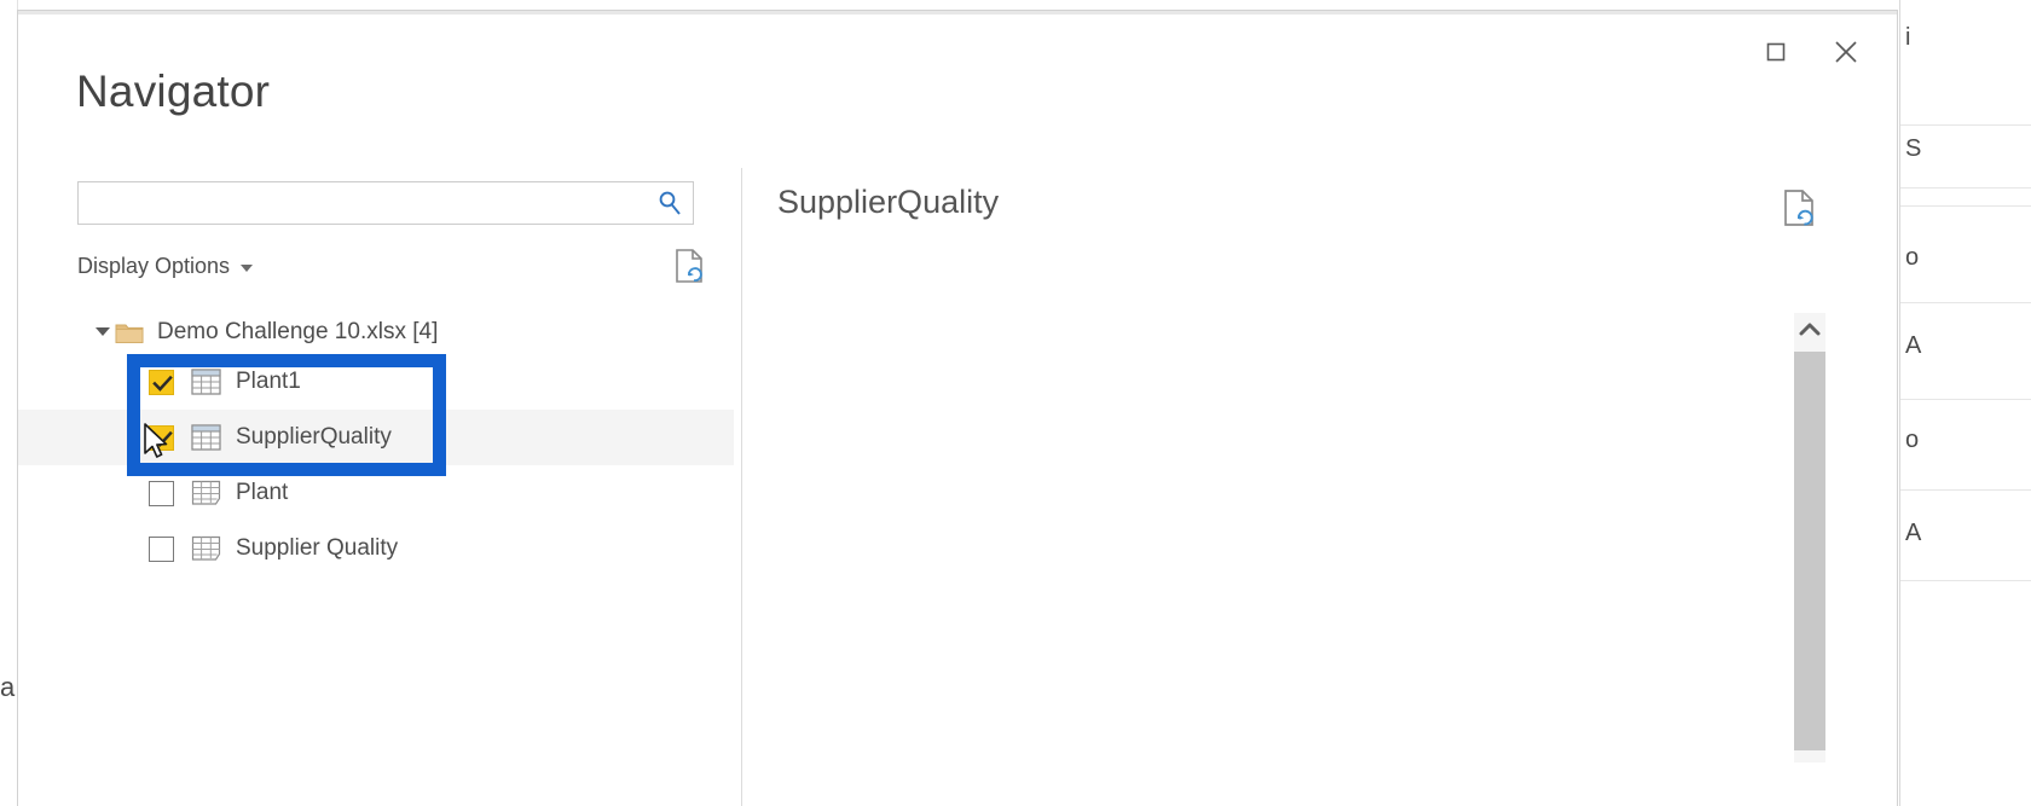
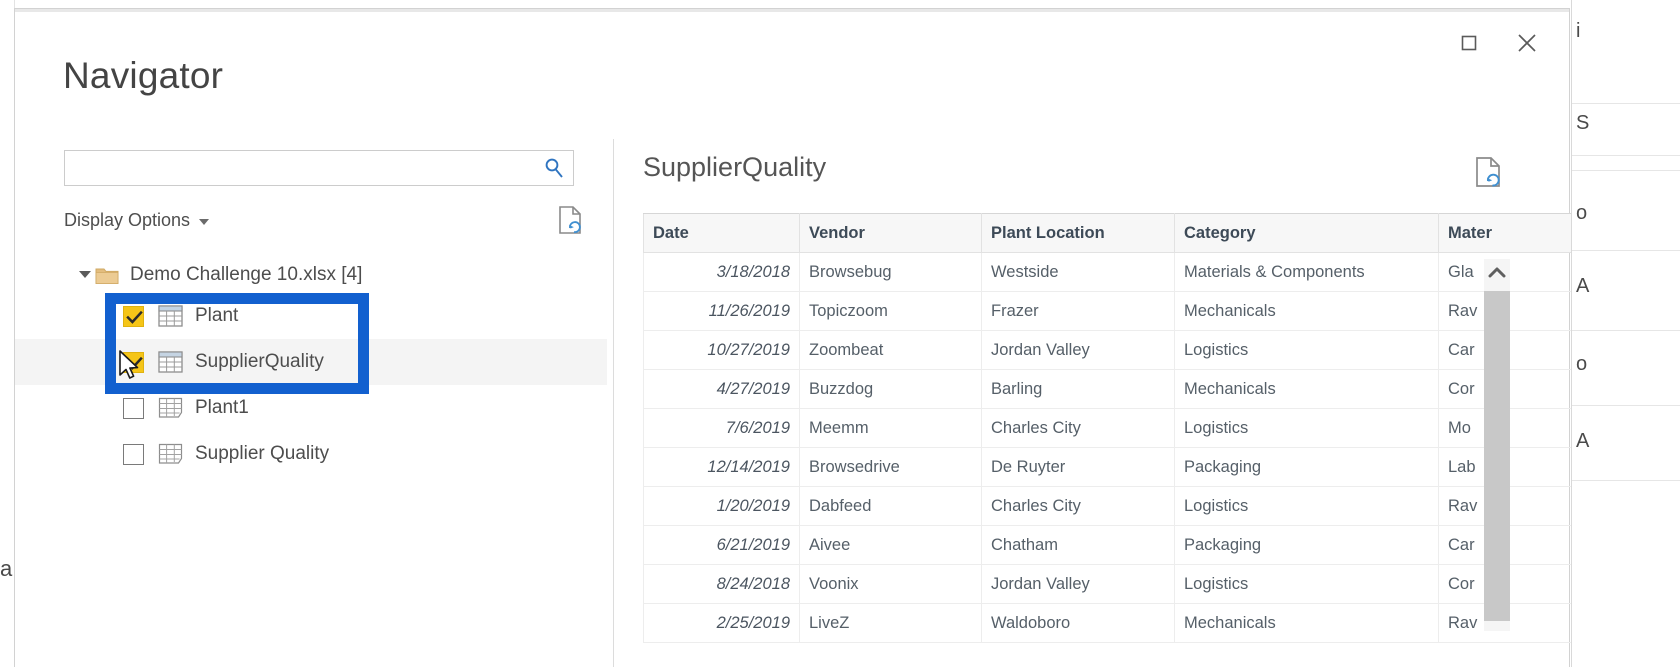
  a
  i
  S
  o
  A
  o
  A
  Navigator
  Display Options
  Demo Challenge 10.xlsx [4]
- Plant1
+ Plant
  SupplierQuality
- Plant
+ Plant1
  Supplier Quality
  SupplierQuality
+ Date	Vendor	Plant Location	Category	Mater
+ 3/18/2018	Browsebug	Westside	Materials & Components	Gla
+ 11/26/2019	Topiczoom	Frazer	Mechanicals	Rav
+ 10/27/2019	Zoombeat	Jordan Valley	Logistics	Car
+ 4/27/2019	Buzzdog	Barling	Mechanicals	Cor
+ 7/6/2019	Meemm	Charles City	Logistics	Mo
+ 12/14/2019	Browsedrive	De Ruyter	Packaging	Lab
+ 1/20/2019	Dabfeed	Charles City	Logistics	Rav
+ 6/21/2019	Aivee	Chatham	Packaging	Car
+ 8/24/2018	Voonix	Jordan Valley	Logistics	Cor
+ 2/25/2019	LiveZ	Waldoboro	Mechanicals	Rav
